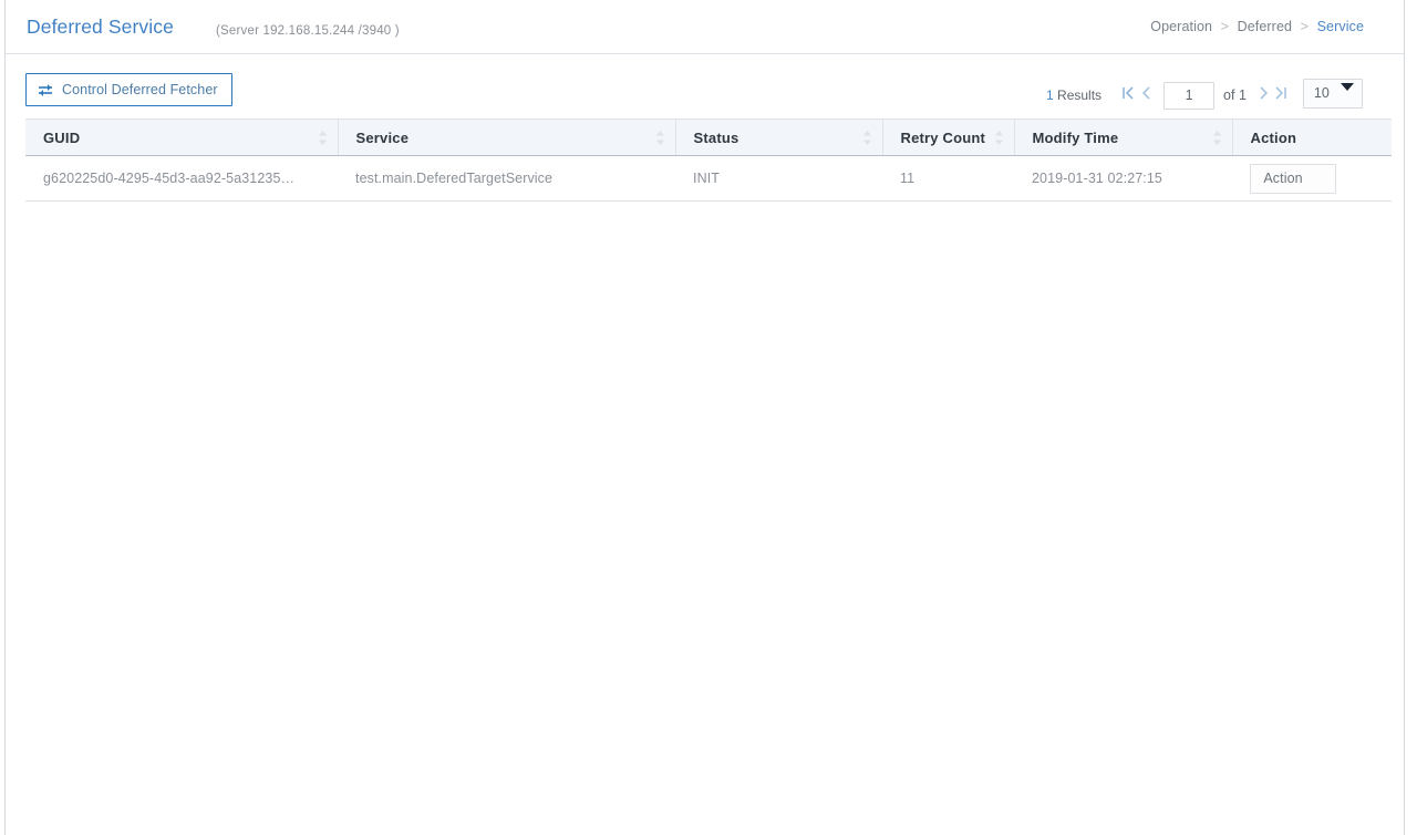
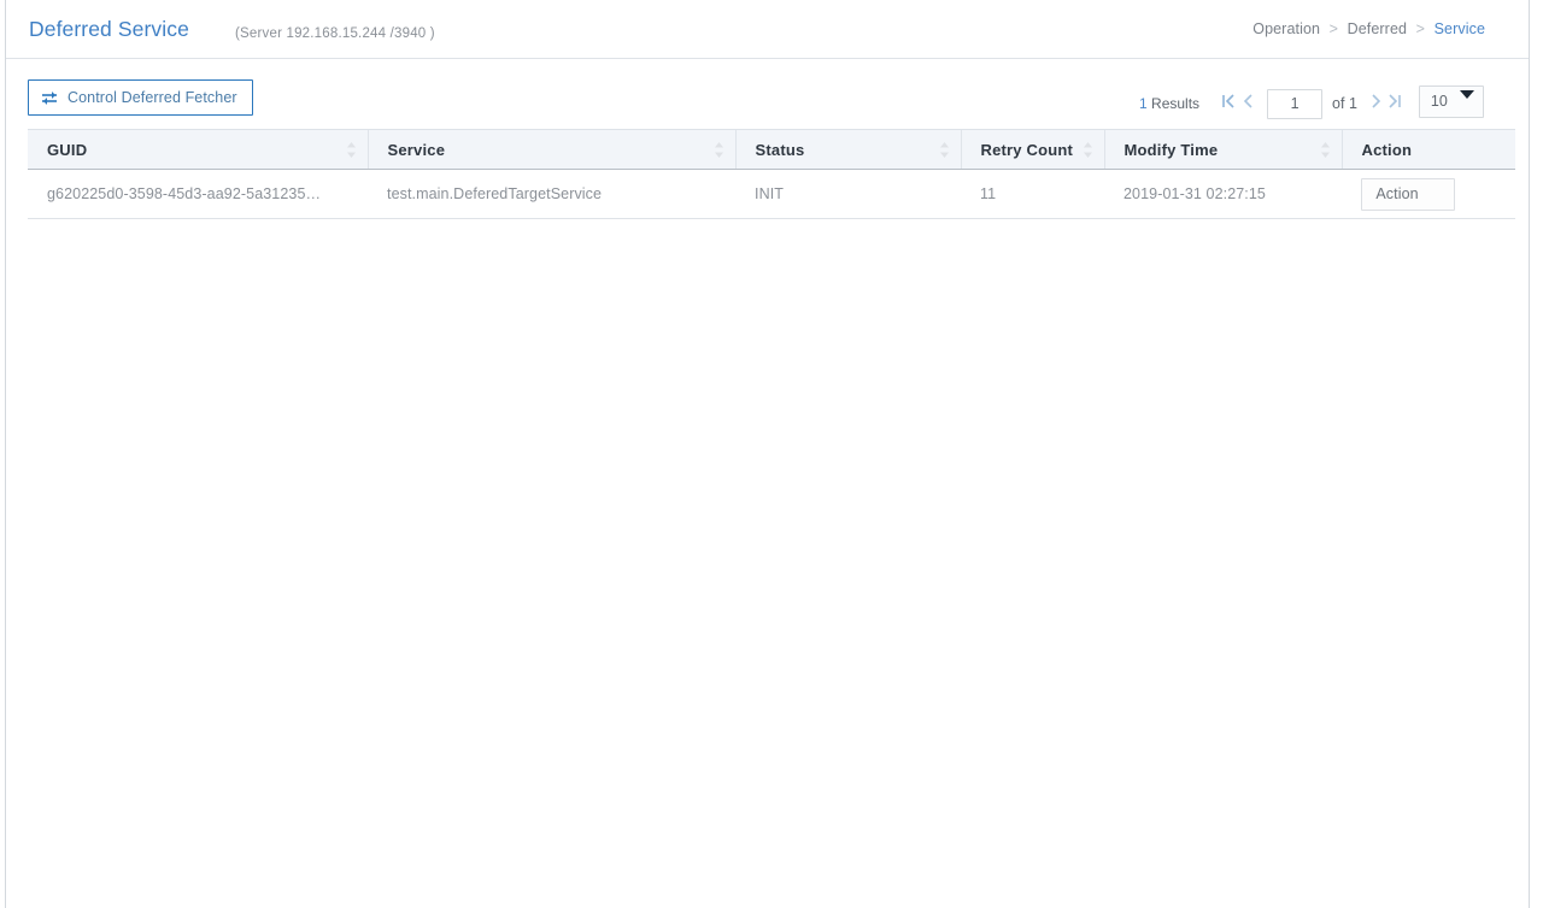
  Deferred Service
  (Server 192.168.15.244 /3940 )
  Operation > Deferred > Service
  Control Deferred Fetcher
  1 Results
  1
  of 1
  10
  GUID	Service	Status	Retry Count	Modify Time	Action
- g620225d0-4295-45d3-aa92-5a31235…	test.main.DeferedTargetService	INIT	11	2019-01-31 02:27:15	Action
+ g620225d0-3598-45d3-aa92-5a31235…	test.main.DeferedTargetService	INIT	11	2019-01-31 02:27:15	Action
